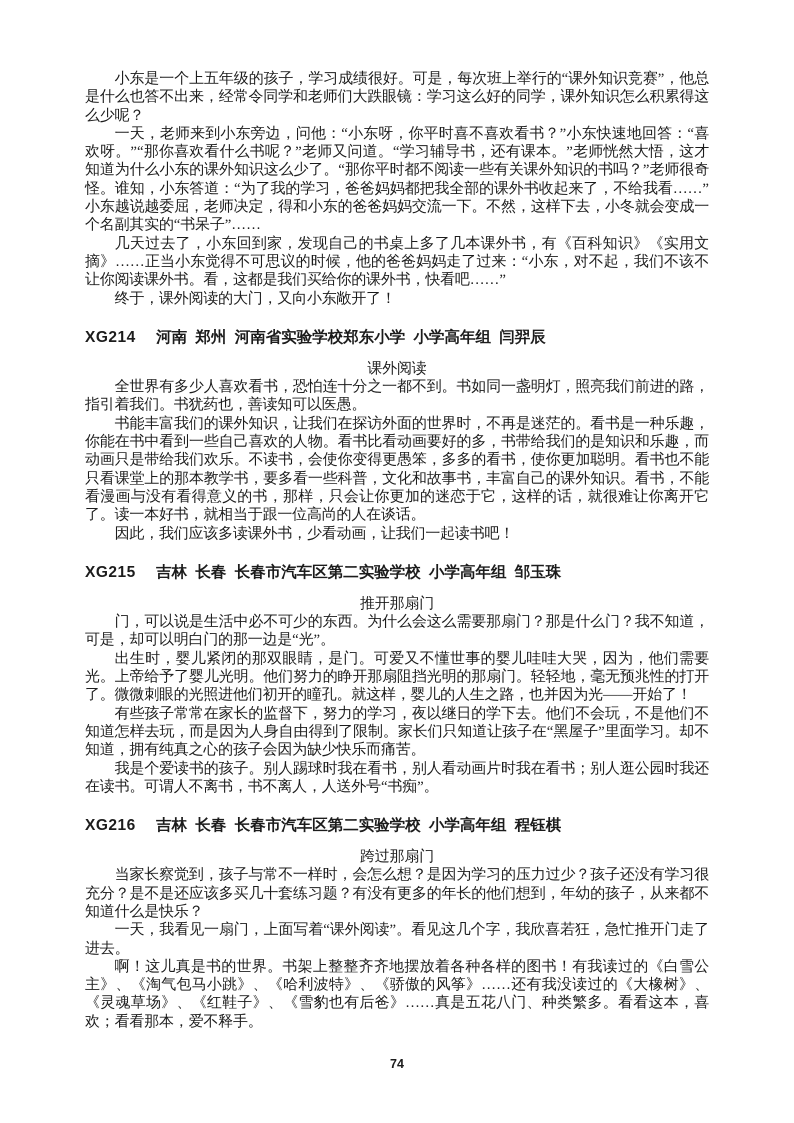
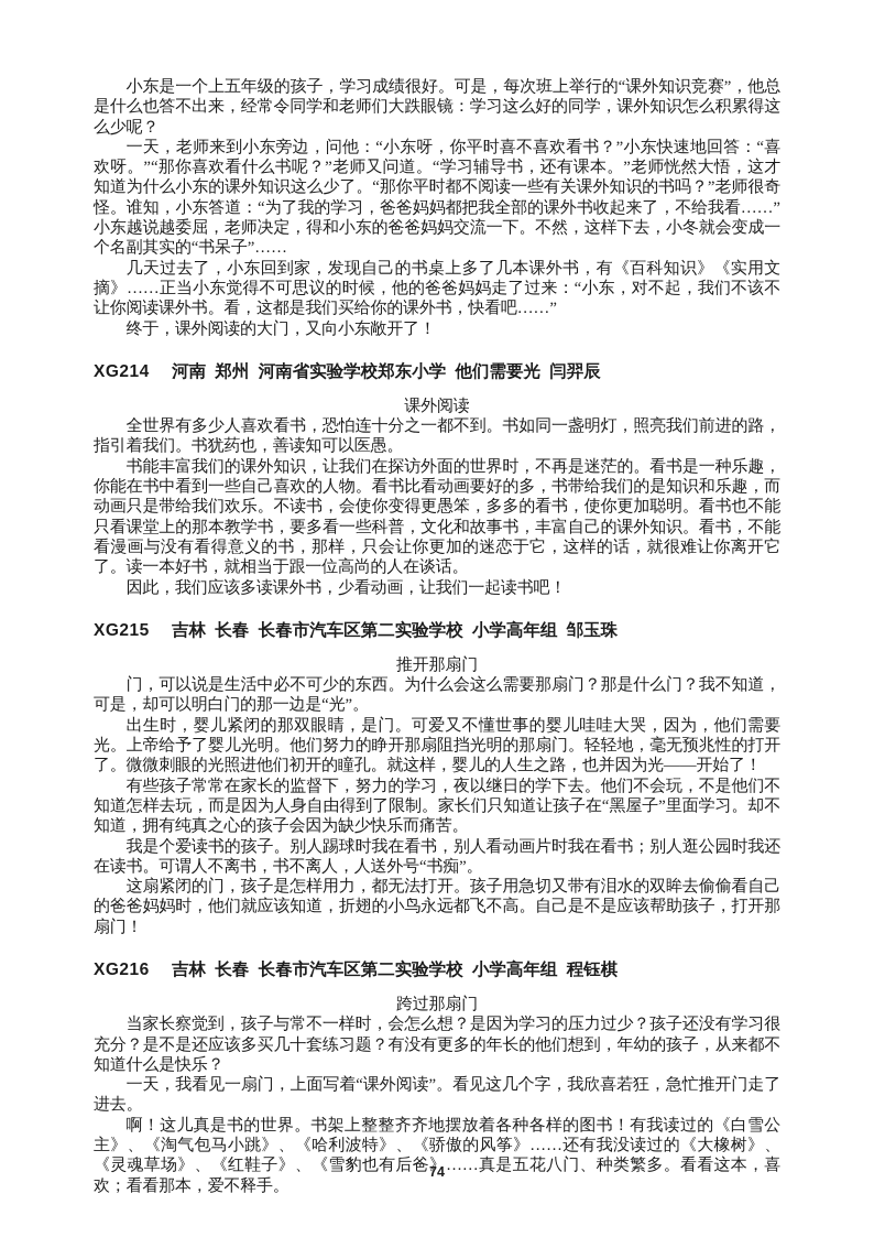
  小东是一个上五年级的孩子，学习成绩很好。可是，每次班上举行的“课外知识竞赛”，他总是什么也答不出来，经常令同学和老师们大跌眼镜：学习这么好的同学，课外知识怎么积累得这么少呢？
  一天，老师来到小东旁边，问他：“小东呀，你平时喜不喜欢看书？”小东快速地回答：“喜欢呀。”“那你喜欢看什么书呢？”老师又问道。“学习辅导书，还有课本。”老师恍然大悟，这才知道为什么小东的课外知识这么少了。“那你平时都不阅读一些有关课外知识的书吗？”老师很奇怪。谁知，小东答道：“为了我的学习，爸爸妈妈都把我全部的课外书收起来了，不给我看……”小东越说越委屈，老师决定，得和小东的爸爸妈妈交流一下。不然，这样下去，小冬就会变成一个名副其实的“书呆子”……
  几天过去了，小东回到家，发现自己的书桌上多了几本课外书，有《百科知识》《实用文摘》……正当小东觉得不可思议的时候，他的爸爸妈妈走了过来：“小东，对不起，我们不该不让你阅读课外书。看，这都是我们买给你的课外书，快看吧……”
  终于，课外阅读的大门，又向小东敞开了！
- XG214 河南 郑州 河南省实验学校郑东小学 小学高年组 闫羿辰
+ XG214 河南 郑州 河南省实验学校郑东小学 他们需要光 闫羿辰
  课外阅读
  全世界有多少人喜欢看书，恐怕连十分之一都不到。书如同一盏明灯，照亮我们前进的路，指引着我们。书犹药也，善读知可以医愚。
  书能丰富我们的课外知识，让我们在探访外面的世界时，不再是迷茫的。看书是一种乐趣，你能在书中看到一些自己喜欢的人物。看书比看动画要好的多，书带给我们的是知识和乐趣，而动画只是带给我们欢乐。不读书，会使你变得更愚笨，多多的看书，使你更加聪明。看书也不能只看课堂上的那本教学书，要多看一些科普，文化和故事书，丰富自己的课外知识。看书，不能看漫画与没有看得意义的书，那样，只会让你更加的迷恋于它，这样的话，就很难让你离开它了。读一本好书，就相当于跟一位高尚的人在谈话。
  因此，我们应该多读课外书，少看动画，让我们一起读书吧！
  XG215 吉林 长春 长春市汽车区第二实验学校 小学高年组 邹玉珠
  推开那扇门
  门，可以说是生活中必不可少的东西。为什么会这么需要那扇门？那是什么门？我不知道，可是，却可以明白门的那一边是“光”。
  出生时，婴儿紧闭的那双眼睛，是门。可爱又不懂世事的婴儿哇哇大哭，因为，他们需要光。上帝给予了婴儿光明。他们努力的睁开那扇阻挡光明的那扇门。轻轻地，毫无预兆性的打开了。微微刺眼的光照进他们初开的瞳孔。就这样，婴儿的人生之路，也并因为光——开始了！
  有些孩子常常在家长的监督下，努力的学习，夜以继日的学下去。他们不会玩，不是他们不知道怎样去玩，而是因为人身自由得到了限制。家长们只知道让孩子在“黑屋子”里面学习。却不知道，拥有纯真之心的孩子会因为缺少快乐而痛苦。
  我是个爱读书的孩子。别人踢球时我在看书，别人看动画片时我在看书；别人逛公园时我还在读书。可谓人不离书，书不离人，人送外号“书痴”。
+ 这扇紧闭的门，孩子是怎样用力，都无法打开。孩子用急切又带有泪水的双眸去偷偷看自己的爸爸妈妈时，他们就应该知道，折翅的小鸟永远都飞不高。自己是不是应该帮助孩子，打开那扇门！
  XG216 吉林 长春 长春市汽车区第二实验学校 小学高年组 程钰棋
  跨过那扇门
  当家长察觉到，孩子与常不一样时，会怎么想？是因为学习的压力过少？孩子还没有学习很充分？是不是还应该多买几十套练习题？有没有更多的年长的他们想到，年幼的孩子，从来都不知道什么是快乐？
  一天，我看见一扇门，上面写着“课外阅读”。看见这几个字，我欣喜若狂，急忙推开门走了进去。
  啊！这儿真是书的世界。书架上整整齐齐地摆放着各种各样的图书！有我读过的《白雪公主》、《淘气包马小跳》、《哈利波特》、《骄傲的风筝》……还有我没读过的《大橡树》、《灵魂草场》、《红鞋子》、《雪豹也有后爸》……真是五花八门、种类繁多。看看这本，喜欢；看看那本，爱不释手。
  74
